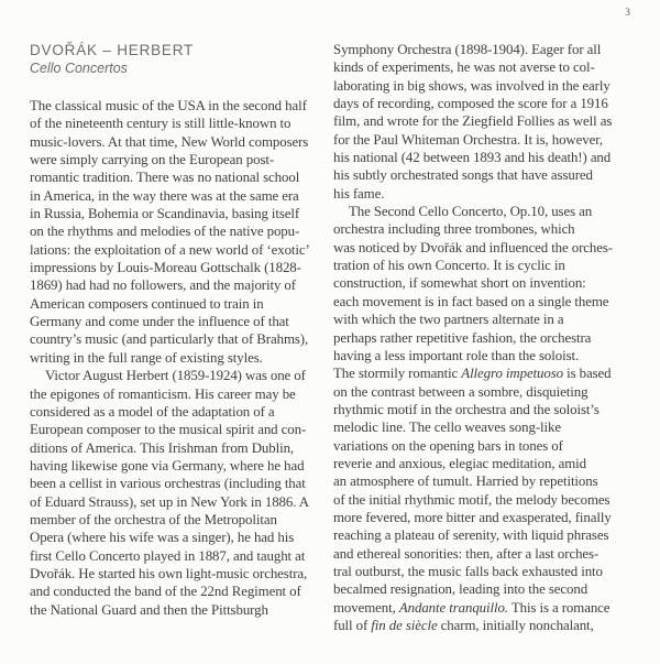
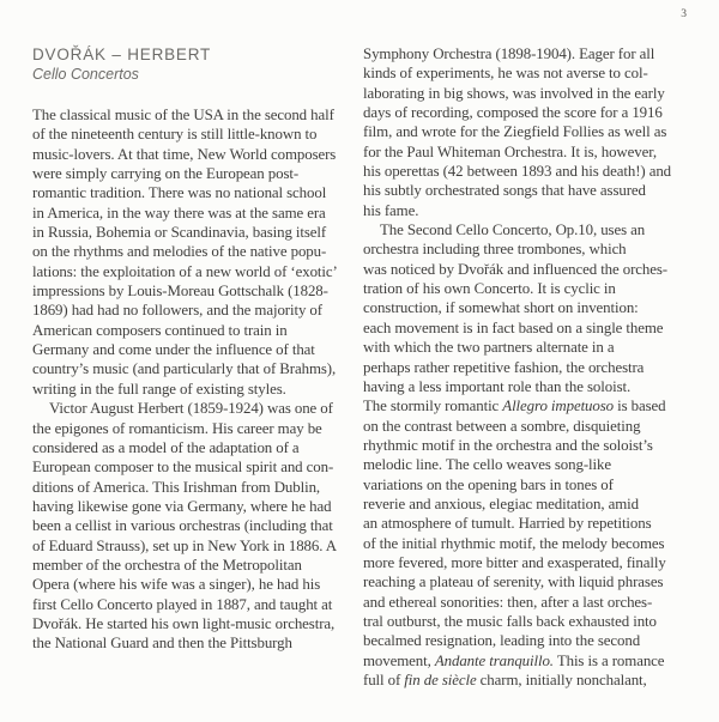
  3
  DVOŘÁK – HERBERT
  Cello Concertos
  The classical music of the USA in the second half
  of the nineteenth century is still little-known to
  music-lovers. At that time, New World composers
  were simply carrying on the European post-
  romantic tradition. There was no national school
  in America, in the way there was at the same era
  in Russia, Bohemia or Scandinavia, basing itself
  on the rhythms and melodies of the native popu-
  lations: the exploitation of a new world of ‘exotic’
  impressions by Louis-Moreau Gottschalk (1828-
  1869) had had no followers, and the majority of
  American composers continued to train in
  Germany and come under the influence of that
  country’s music (and particularly that of Brahms),
  writing in the full range of existing styles.
  Victor August Herbert (1859-1924) was one of
  the epigones of romanticism. His career may be
  considered as a model of the adaptation of a
  European composer to the musical spirit and con-
  ditions of America. This Irishman from Dublin,
  having likewise gone via Germany, where he had
  been a cellist in various orchestras (including that
  of Eduard Strauss), set up in New York in 1886. A
  member of the orchestra of the Metropolitan
  Opera (where his wife was a singer), he had his
  first Cello Concerto played in 1887, and taught at
  Dvořák. He started his own light-music orchestra,
- and conducted the band of the 22nd Regiment of
  the National Guard and then the Pittsburgh
  Symphony Orchestra (1898-1904). Eager for all
  kinds of experiments, he was not averse to col-
  laborating in big shows, was involved in the early
  days of recording, composed the score for a 1916
  film, and wrote for the Ziegfield Follies as well as
  for the Paul Whiteman Orchestra. It is, however,
- his national (42 between 1893 and his death!) and
+ his operettas (42 between 1893 and his death!) and
  his subtly orchestrated songs that have assured
  his fame.
  The Second Cello Concerto, Op.10, uses an
  orchestra including three trombones, which
  was noticed by Dvořák and influenced the orches-
  tration of his own Concerto. It is cyclic in
  construction, if somewhat short on invention:
  each movement is in fact based on a single theme
  with which the two partners alternate in a
  perhaps rather repetitive fashion, the orchestra
  having a less important role than the soloist.
  The stormily romantic Allegro impetuoso is based
  on the contrast between a sombre, disquieting
  rhythmic motif in the orchestra and the soloist’s
  melodic line. The cello weaves song-like
  variations on the opening bars in tones of
  reverie and anxious, elegiac meditation, amid
  an atmosphere of tumult. Harried by repetitions
  of the initial rhythmic motif, the melody becomes
  more fevered, more bitter and exasperated, finally
  reaching a plateau of serenity, with liquid phrases
  and ethereal sonorities: then, after a last orches-
  tral outburst, the music falls back exhausted into
  becalmed resignation, leading into the second
  movement, Andante tranquillo. This is a romance
  full of fin de siècle charm, initially nonchalant,
